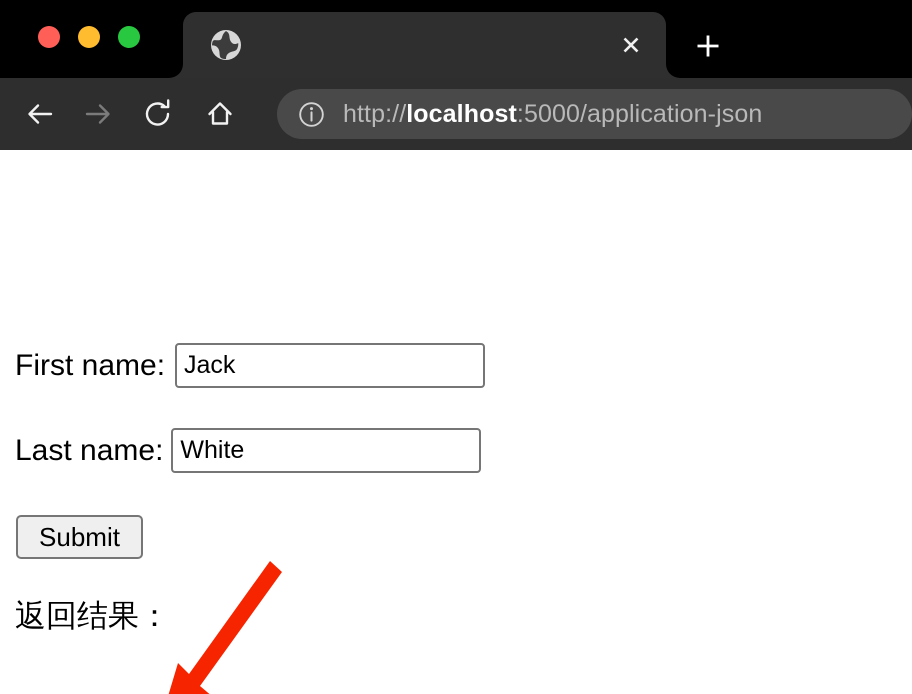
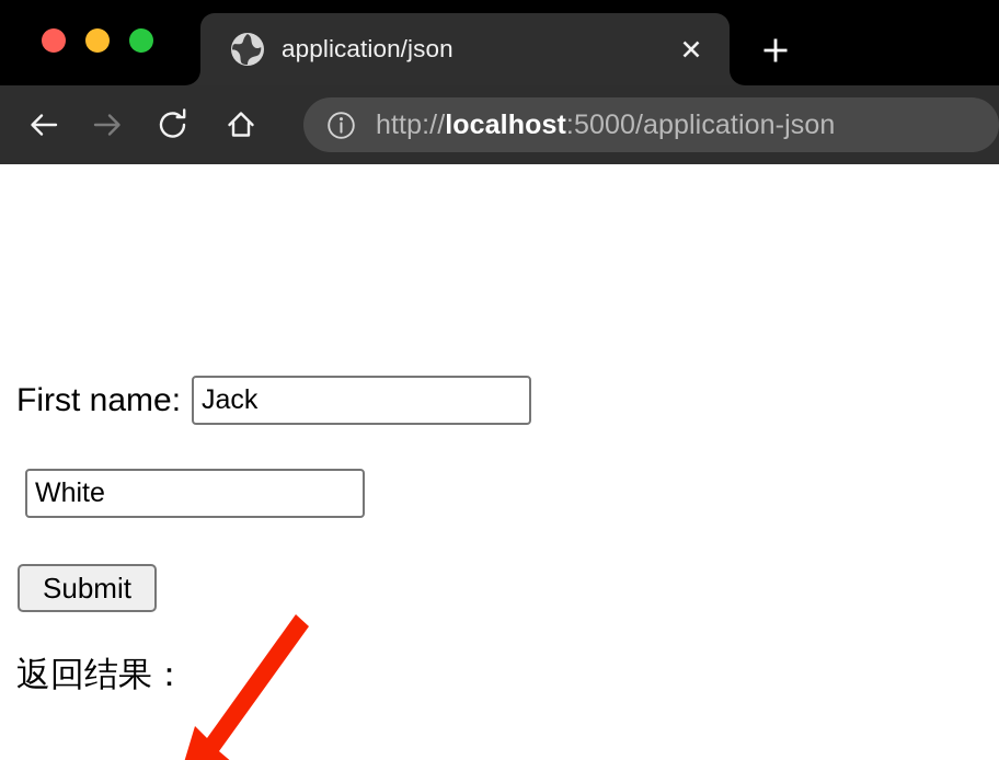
+ application/json
  http://localhost:5000/application-json
  First name:
  Jack
- Last name:
  White
  Submit
  返回结果：
